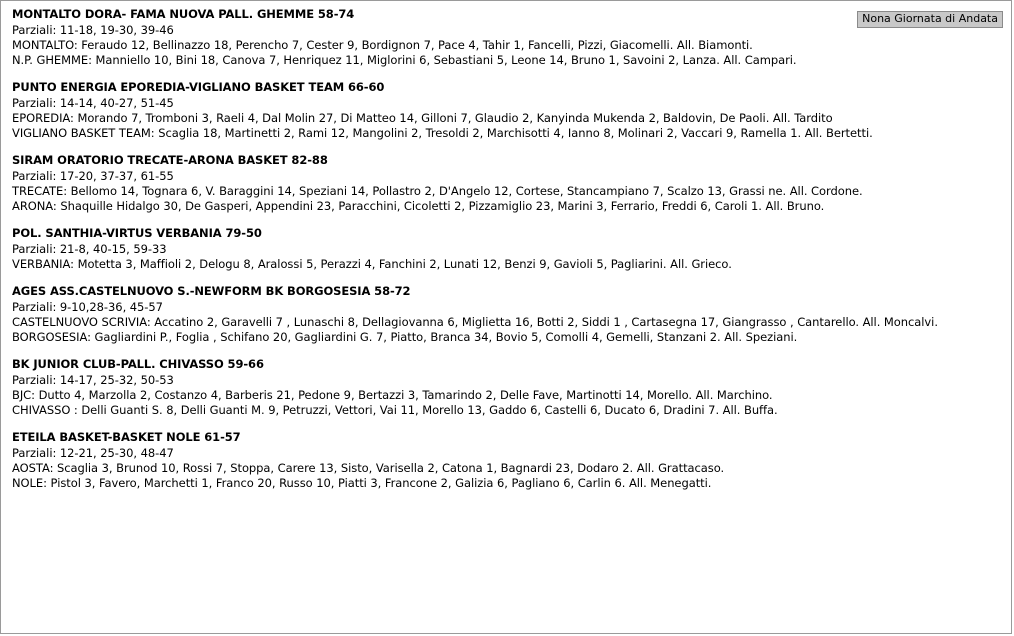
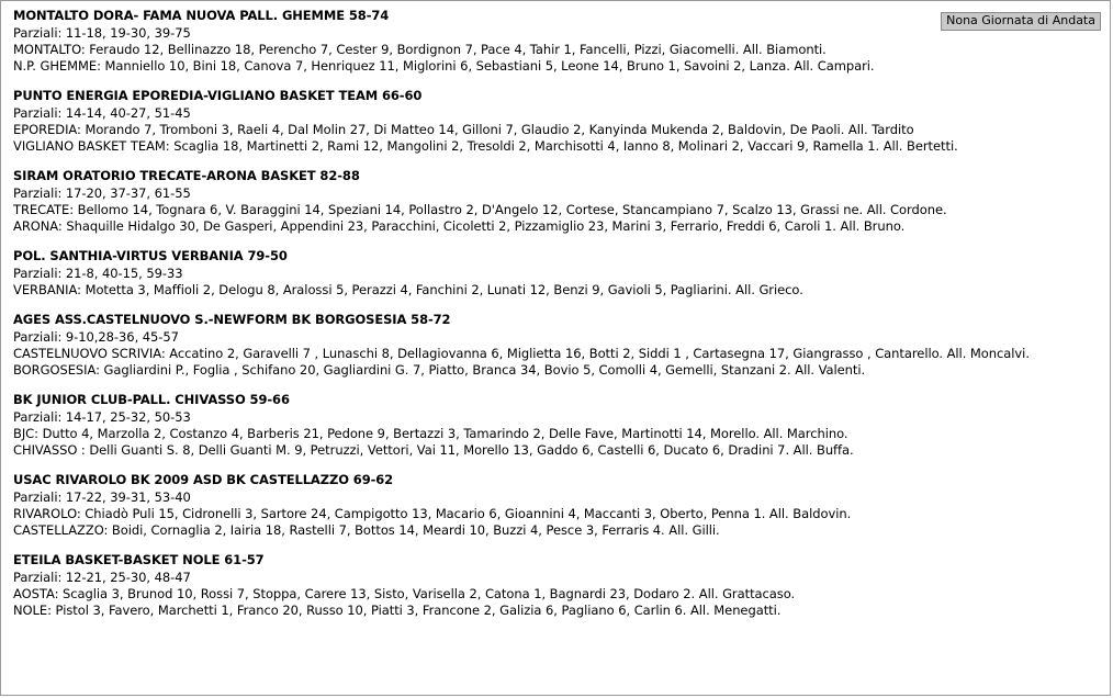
  Nona Giornata di Andata
  MONTALTO DORA- FAMA NUOVA PALL. GHEMME 58-74
- Parziali: 11-18, 19-30, 39-46
+ Parziali: 11-18, 19-30, 39-75
  MONTALTO: Feraudo 12, Bellinazzo 18, Perencho 7, Cester 9, Bordignon 7, Pace 4, Tahir 1, Fancelli, Pizzi, Giacomelli. All. Biamonti.
  N.P. GHEMME: Manniello 10, Bini 18, Canova 7, Henriquez 11, Miglorini 6, Sebastiani 5, Leone 14, Bruno 1, Savoini 2, Lanza. All. Campari.
  PUNTO ENERGIA EPOREDIA-VIGLIANO BASKET TEAM 66-60
  Parziali: 14-14, 40-27, 51-45
  EPOREDIA: Morando 7, Tromboni 3, Raeli 4, Dal Molin 27, Di Matteo 14, Gilloni 7, Glaudio 2, Kanyinda Mukenda 2, Baldovin, De Paoli. All. Tardito
  VIGLIANO BASKET TEAM: Scaglia 18, Martinetti 2, Rami 12, Mangolini 2, Tresoldi 2, Marchisotti 4, Ianno 8, Molinari 2, Vaccari 9, Ramella 1. All. Bertetti.
  SIRAM ORATORIO TRECATE-ARONA BASKET 82-88
  Parziali: 17-20, 37-37, 61-55
  TRECATE: Bellomo 14, Tognara 6, V. Baraggini 14, Speziani 14, Pollastro 2, D'Angelo 12, Cortese, Stancampiano 7, Scalzo 13, Grassi ne. All. Cordone.
  ARONA: Shaquille Hidalgo 30, De Gasperi, Appendini 23, Paracchini, Cicoletti 2, Pizzamiglio 23, Marini 3, Ferrario, Freddi 6, Caroli 1. All. Bruno.
  POL. SANTHIA-VIRTUS VERBANIA 79-50
  Parziali: 21-8, 40-15, 59-33
  VERBANIA: Motetta 3, Maffioli 2, Delogu 8, Aralossi 5, Perazzi 4, Fanchini 2, Lunati 12, Benzi 9, Gavioli 5, Pagliarini. All. Grieco.
  AGES ASS.CASTELNUOVO S.-NEWFORM BK BORGOSESIA 58-72
  Parziali: 9-10,28-36, 45-57
  CASTELNUOVO SCRIVIA: Accatino 2, Garavelli 7 , Lunaschi 8, Dellagiovanna 6, Miglietta 16, Botti 2, Siddi 1 , Cartasegna 17, Giangrasso , Cantarello. All. Moncalvi.
- BORGOSESIA: Gagliardini P., Foglia , Schifano 20, Gagliardini G. 7, Piatto, Branca 34, Bovio 5, Comolli 4, Gemelli, Stanzani 2. All. Speziani.
+ BORGOSESIA: Gagliardini P., Foglia , Schifano 20, Gagliardini G. 7, Piatto, Branca 34, Bovio 5, Comolli 4, Gemelli, Stanzani 2. All. Valenti.
  BK JUNIOR CLUB-PALL. CHIVASSO 59-66
  Parziali: 14-17, 25-32, 50-53
  BJC: Dutto 4, Marzolla 2, Costanzo 4, Barberis 21, Pedone 9, Bertazzi 3, Tamarindo 2, Delle Fave, Martinotti 14, Morello. All. Marchino.
  CHIVASSO : Delli Guanti S. 8, Delli Guanti M. 9, Petruzzi, Vettori, Vai 11, Morello 13, Gaddo 6, Castelli 6, Ducato 6, Dradini 7. All. Buffa.
+ USAC RIVAROLO BK 2009 ASD BK CASTELLAZZO 69-62
+ Parziali: 17-22, 39-31, 53-40
+ RIVAROLO: Chiadò Puli 15, Cidronelli 3, Sartore 24, Campigotto 13, Macario 6, Gioannini 4, Maccanti 3, Oberto, Penna 1. All. Baldovin.
+ CASTELLAZZO: Boidi, Cornaglia 2, Iairia 18, Rastelli 7, Bottos 14, Meardi 10, Buzzi 4, Pesce 3, Ferraris 4. All. Gilli.
  ETEILA BASKET-BASKET NOLE 61-57
  Parziali: 12-21, 25-30, 48-47
  AOSTA: Scaglia 3, Brunod 10, Rossi 7, Stoppa, Carere 13, Sisto, Varisella 2, Catona 1, Bagnardi 23, Dodaro 2. All. Grattacaso.
  NOLE: Pistol 3, Favero, Marchetti 1, Franco 20, Russo 10, Piatti 3, Francone 2, Galizia 6, Pagliano 6, Carlin 6. All. Menegatti.
